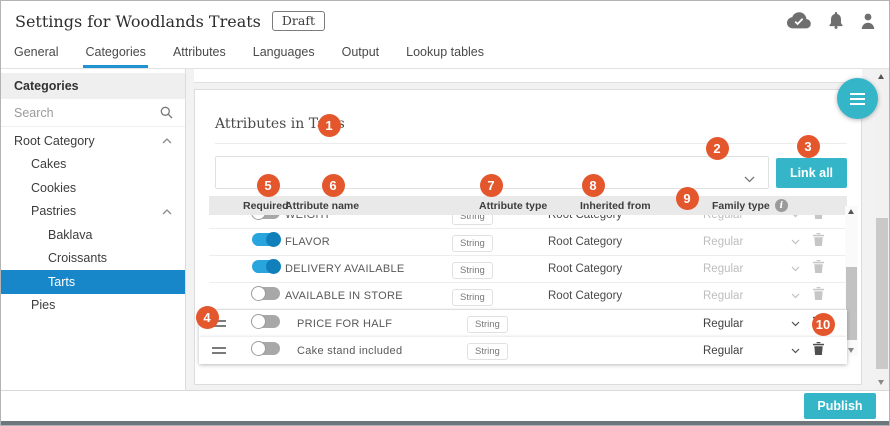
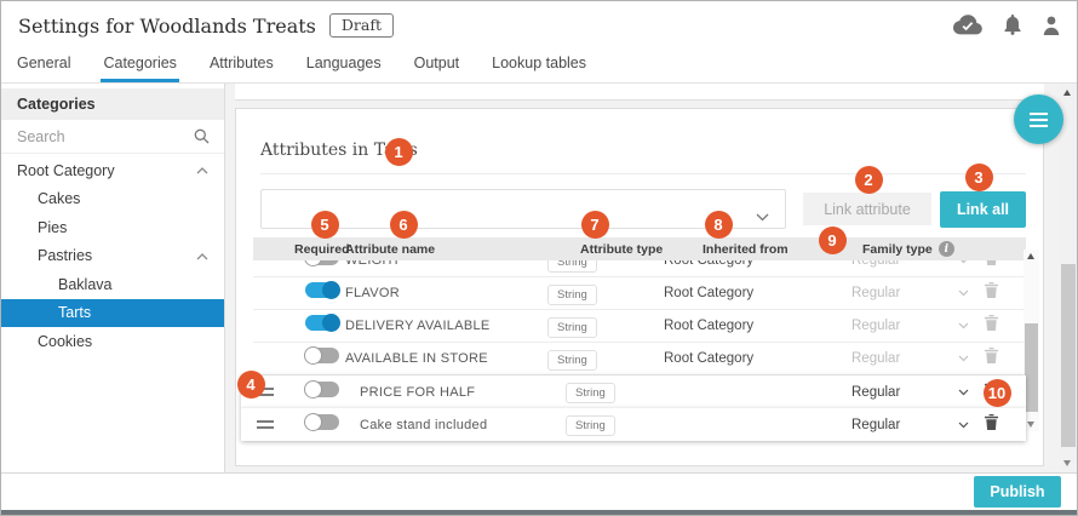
  Settings for Woodlands Treats
  Draft
  General
  Categories
  Attributes
  Languages
  Output
  Lookup tables
  Categories
  Search
  Root Category
  Cakes
- Cookies
+ Pies
  Pastries
  Baklava
- Croissants
  Tarts
- Pies
+ Cookies
  Attributes in Ts
+ Link attribute
  Link all
  Required
  Attribute name
  Attribute type
  Inherited from
  Family type
  i
  WEIGHT
  String
  Root Category
  Regular
  FLAVOR
  String
  Root Category
  Regular
  DELIVERY AVAILABLE
  String
  Root Category
  Regular
  AVAILABLE IN STORE
  String
  Root Category
  Regular
  PRICE FOR HALF
  String
  Regular
  Cake stand included
  String
  Regular
  Publish
  1
  2
  3
  4
  5
  6
  7
  8
  9
  10
